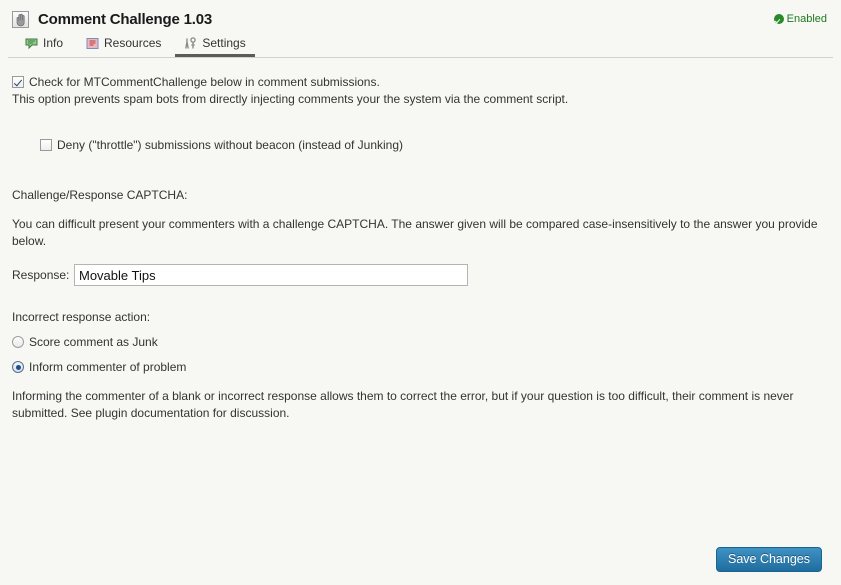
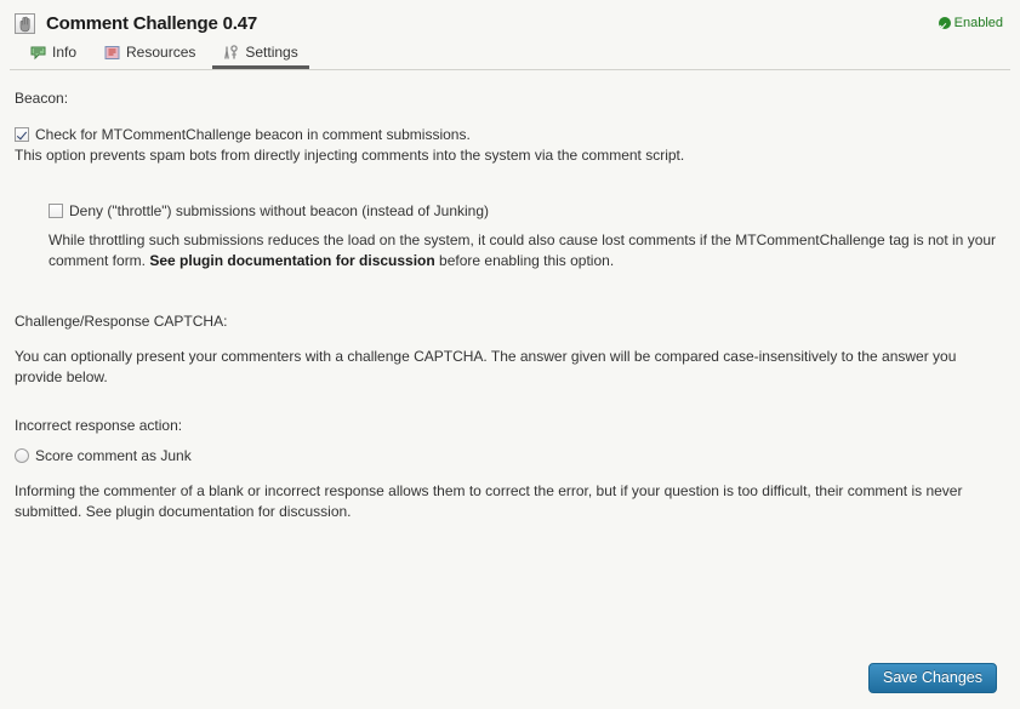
- Comment Challenge 1.03
+ Comment Challenge 0.47
  Enabled
  Info
  Resources
  Settings
+ Beacon:
- Check for MTCommentChallenge below in comment submissions.
+ Check for MTCommentChallenge beacon in comment submissions.
- This option prevents spam bots from directly injecting comments your the system via the comment script.
+ This option prevents spam bots from directly injecting comments into the system via the comment script.
  Deny ("throttle") submissions without beacon (instead of Junking)
+ While throttling such submissions reduces the load on the system, it could also cause lost comments if the MTCommentChallenge tag is not in your comment form. See plugin documentation for discussion before enabling this option.
  Challenge/Response CAPTCHA:
- You can difficult present your commenters with a challenge CAPTCHA. The answer given will be compared case-insensitively to the answer you provide below.
+ You can optionally present your commenters with a challenge CAPTCHA. The answer given will be compared case-insensitively to the answer you provide below.
- Response:
- Movable Tips
  Incorrect response action:
  Score comment as Junk
- Inform commenter of problem
  Informing the commenter of a blank or incorrect response allows them to correct the error, but if your question is too difficult, their comment is never submitted. See plugin documentation for discussion.
  Save Changes
